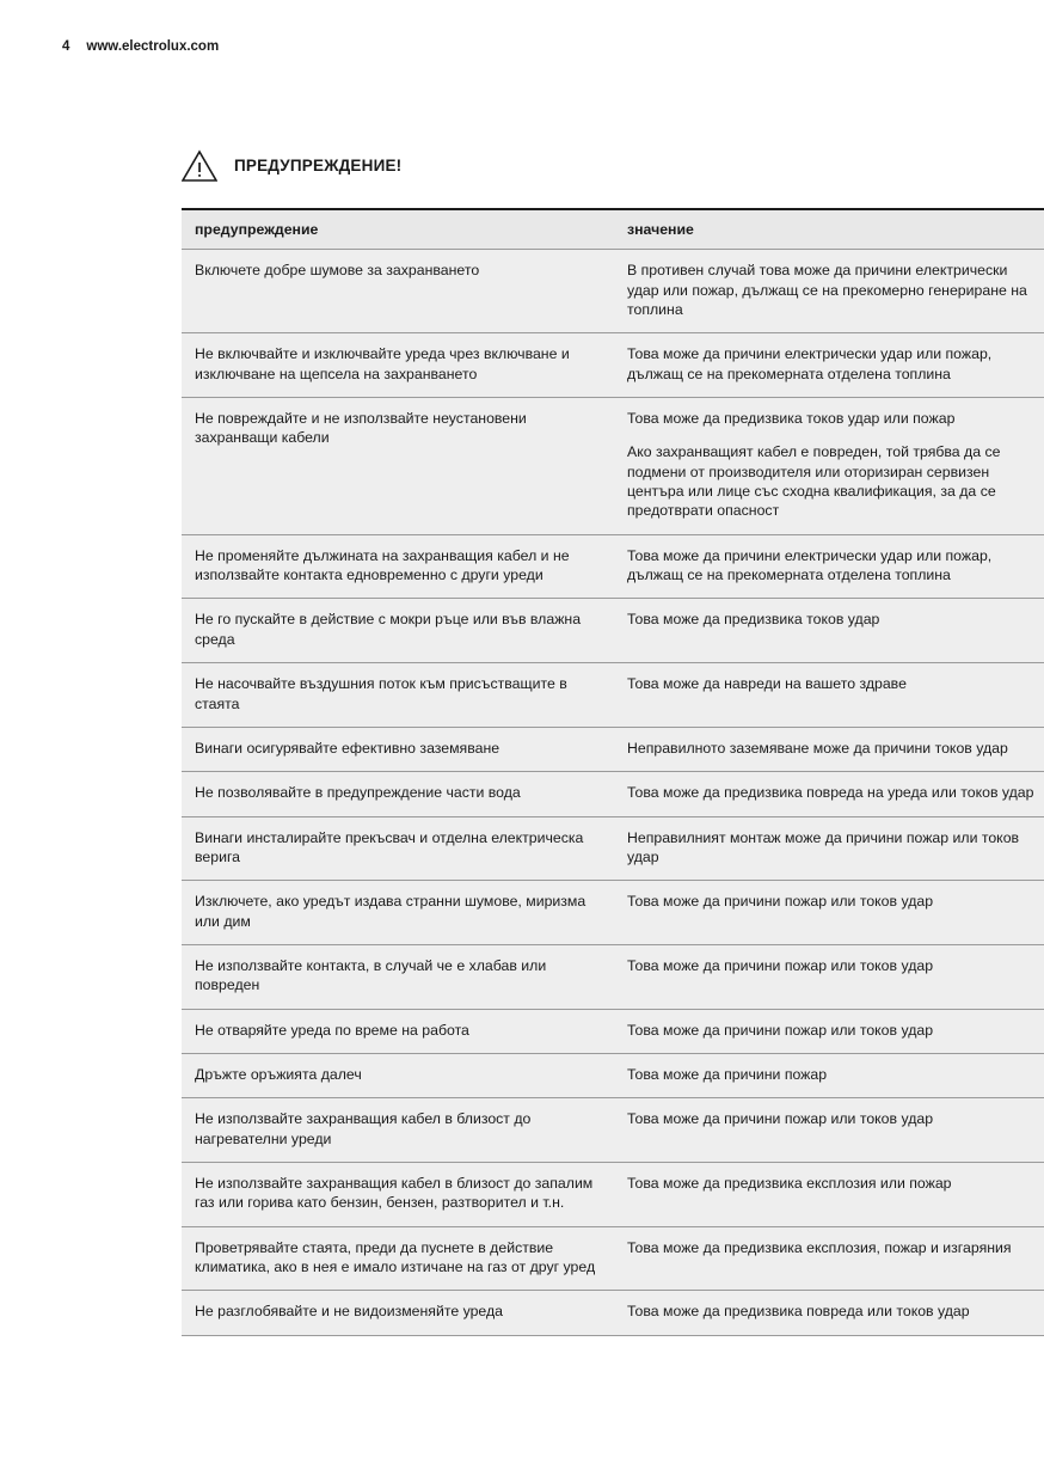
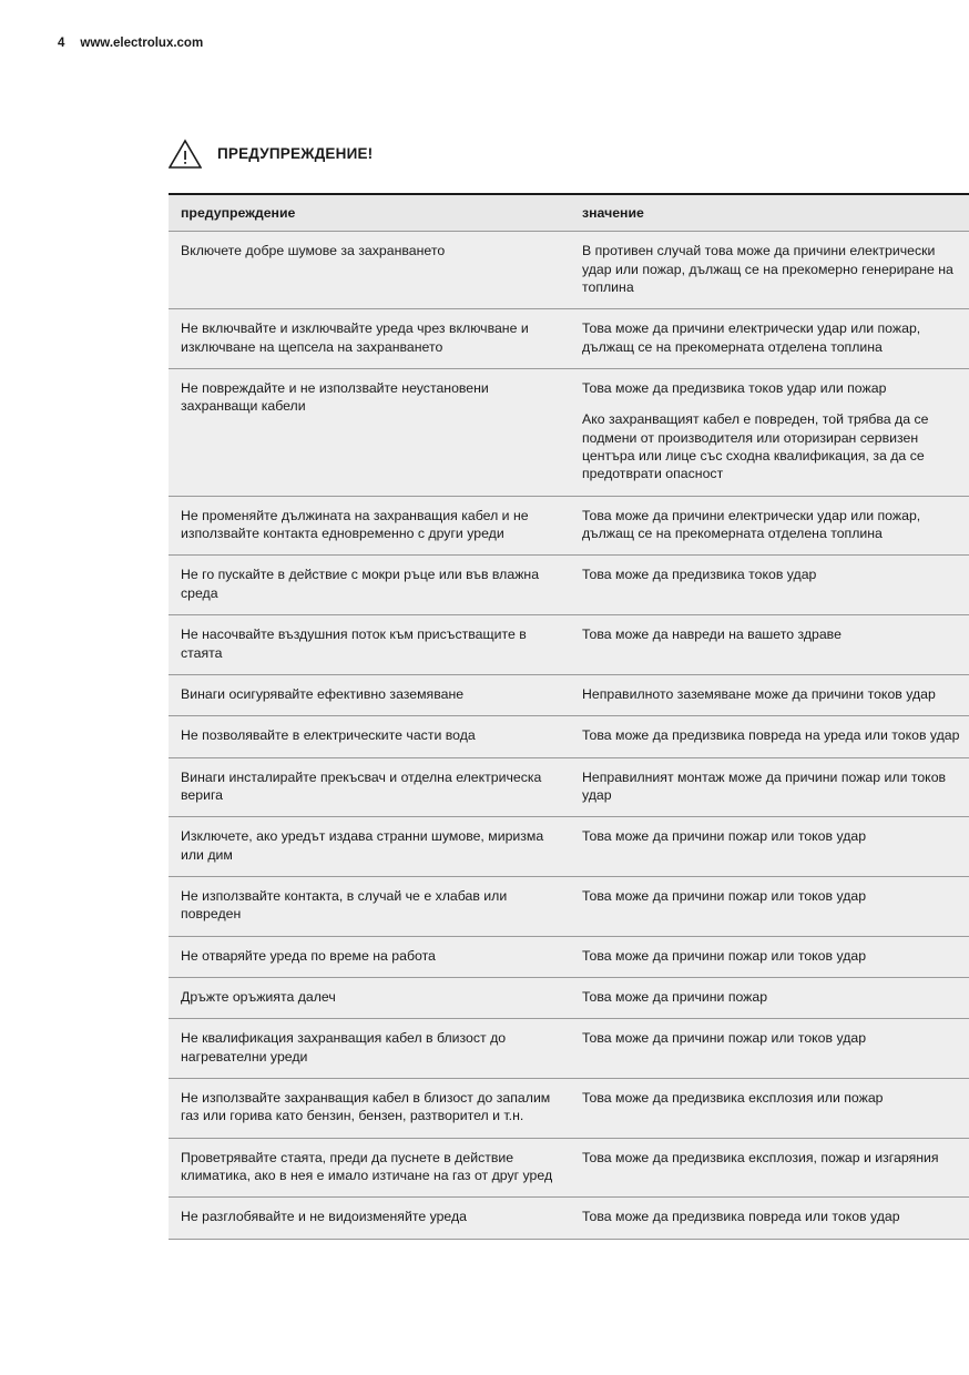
  4
  www.electrolux.com
  ПРЕДУПРЕЖДЕНИЕ!
  предупреждение	значение
  Включете добре шумове за захранването	В противен случай това може да причини електрически удар или пожар, дължащ се на прекомерно генериране на топлина
  Не включвайте и изключвайте уреда чрез включване и изключване на щепсела на захранването	Това може да причини електрически удар или пожар, дължащ се на прекомерната отделена топлина
  Не повреждайте и не използвайте неустановени захранващи кабели	Това може да предизвика токов удар или пожарАко захранващият кабел е повреден, той трябва да се подмени от производителя или оторизиран сервизен центъра или лице със сходна квалификация, за да се предотврати опасност
  Не променяйте дължината на захранващия кабел и не използвайте контакта едновременно с други уреди	Това може да причини електрически удар или пожар, дължащ се на прекомерната отделена топлина
  Не го пускайте в действие с мокри ръце или във влажна среда	Това може да предизвика токов удар
  Не насочвайте въздушния поток към присъстващите в стаята	Това може да навреди на вашето здраве
  Винаги осигурявайте ефективно заземяване	Неправилното заземяване може да причини токов удар
- Не позволявайте в предупреждение части вода	Това може да предизвика повреда на уреда или токов удар
+ Не позволявайте в електрическите части вода	Това може да предизвика повреда на уреда или токов удар
  Винаги инсталирайте прекъсвач и отделна електрическа верига	Неправилният монтаж може да причини пожар или токов удар
  Изключете, ако уредът издава странни шумове, миризма или дим	Това може да причини пожар или токов удар
  Не използвайте контакта, в случай че е хлабав или повреден	Това може да причини пожар или токов удар
  Не отваряйте уреда по време на работа	Това може да причини пожар или токов удар
  Дръжте оръжията далеч	Това може да причини пожар
- Не използвайте захранващия кабел в близост до нагревателни уреди	Това може да причини пожар или токов удар
+ Не квалификация захранващия кабел в близост до нагревателни уреди	Това може да причини пожар или токов удар
  Не използвайте захранващия кабел в близост до запалим газ или горива като бензин, бензен, разтворител и т.н.	Това може да предизвика експлозия или пожар
  Проветрявайте стаята, преди да пуснете в действие климатика, ако в нея е имало изтичане на газ от друг уред	Това може да предизвика експлозия, пожар и изгаряния
  Не разглобявайте и не видоизменяйте уреда	Това може да предизвика повреда или токов удар
